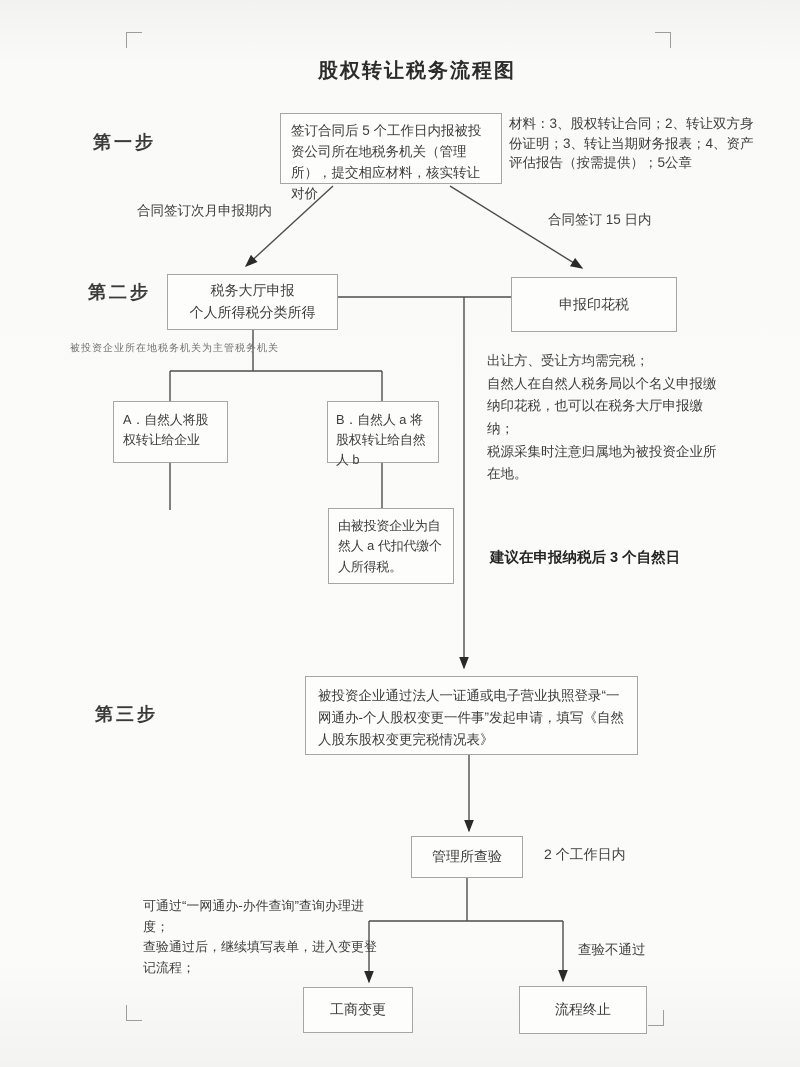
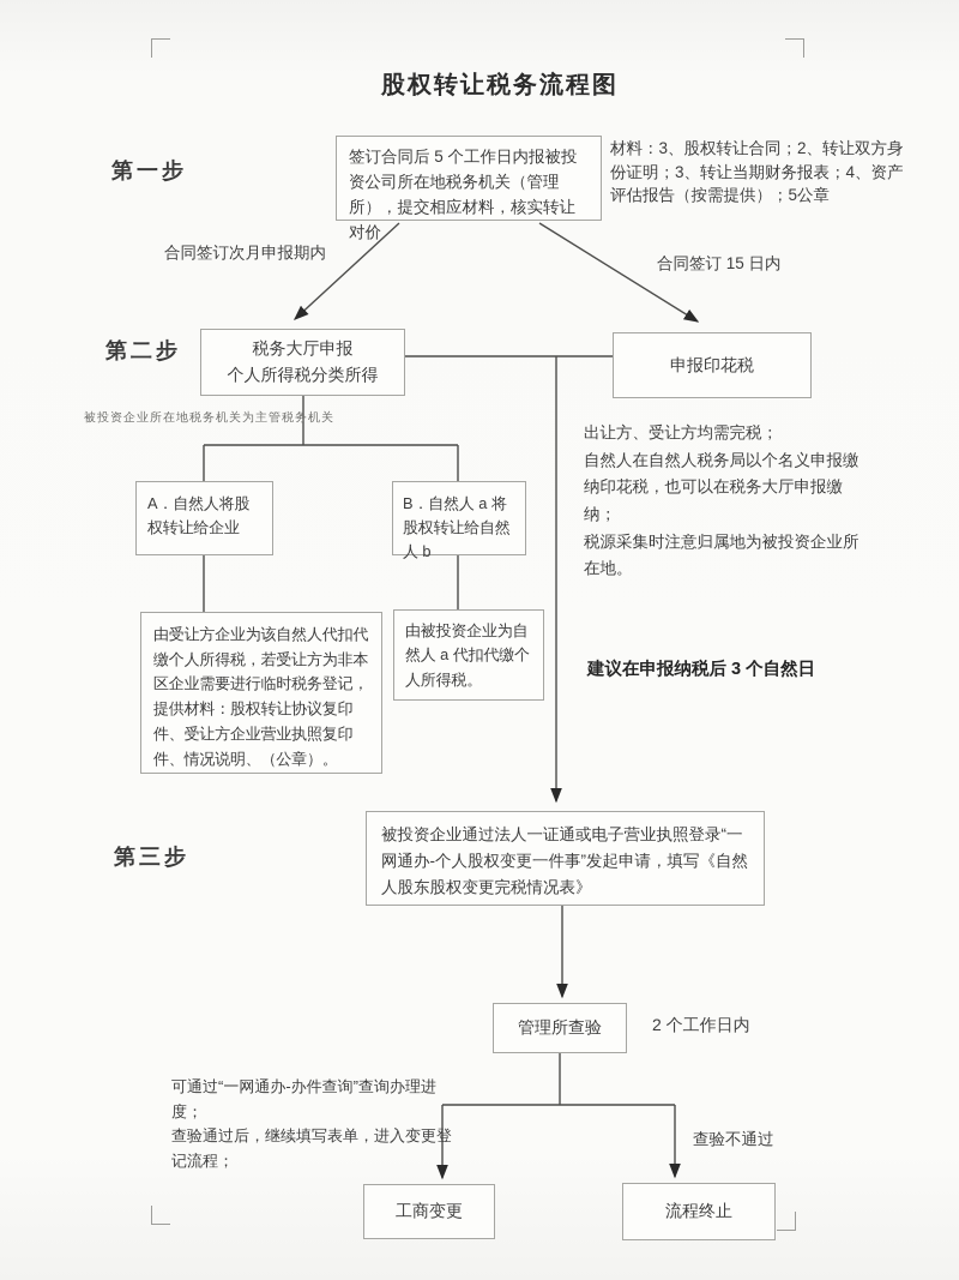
  股权转让税务流程图
  第一步
  第二步
  第三步
  签订合同后 5 个工作日内报被投资公司所在地税务机关（管理所），提交相应材料，核实转让对价
  材料：3、股权转让合同；2、转让双方身份证明；3、转让当期财务报表；4、资产评估报告（按需提供）；5公章
  合同签订次月申报期内
  合同签订 15 日内
  税务大厅申报
  个人所得税分类所得
  申报印花税
  被投资企业所在地税务机关为主管税务机关
  A．自然人将股权转让给企业
  B．自然人 a 将股权转让给自然人 b
+ 由受让方企业为该自然人代扣代缴个人所得税，若受让方为非本区企业需要进行临时税务登记，提供材料：股权转让协议复印件、受让方企业营业执照复印件、情况说明、（公章）。
  由被投资企业为自然人 a 代扣代缴个人所得税。
  出让方、受让方均需完税；
  自然人在自然人税务局以个名义申报缴纳印花税，也可以在税务大厅申报缴纳；
  税源采集时注意归属地为被投资企业所在地。
  建议在申报纳税后 3 个自然日
  被投资企业通过法人一证通或电子营业执照登录“一网通办-个人股权变更一件事”发起申请，填写《自然人股东股权变更完税情况表》
  管理所查验
  2 个工作日内
  可通过“一网通办-办件查询”查询办理进度；
  查验通过后，继续填写表单，进入变更登记流程；
  查验不通过
  工商变更
  流程终止
